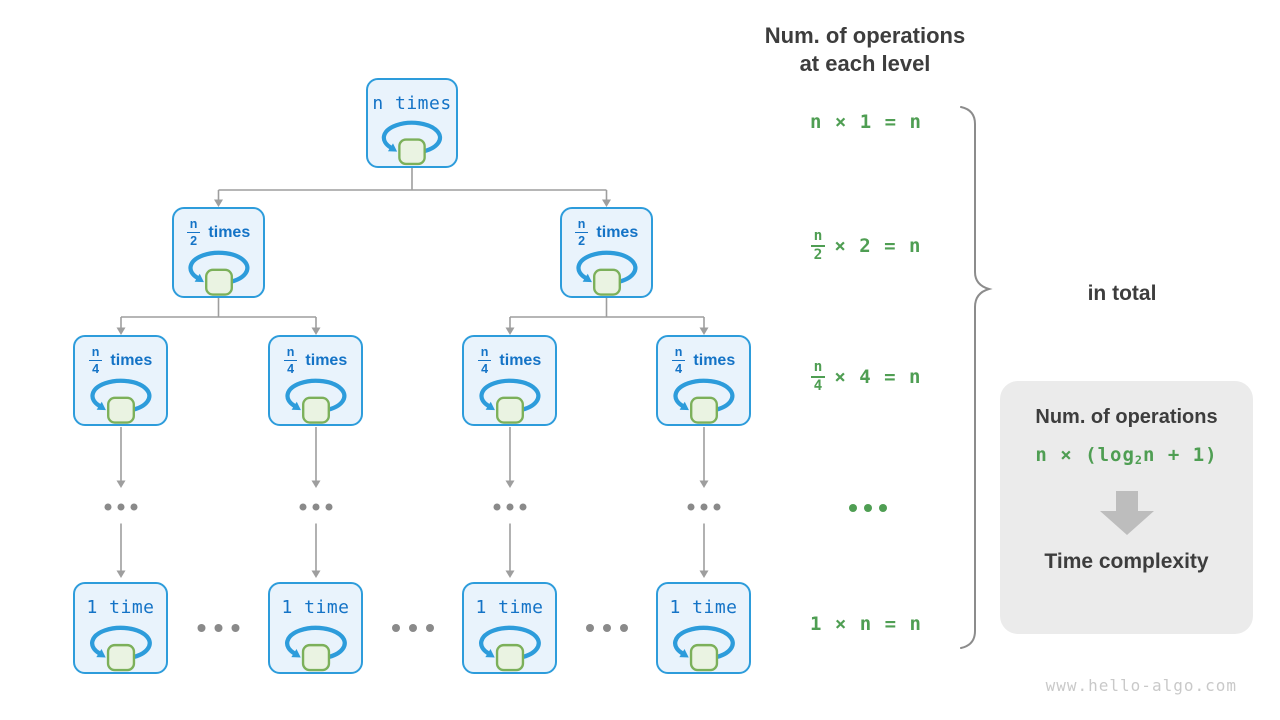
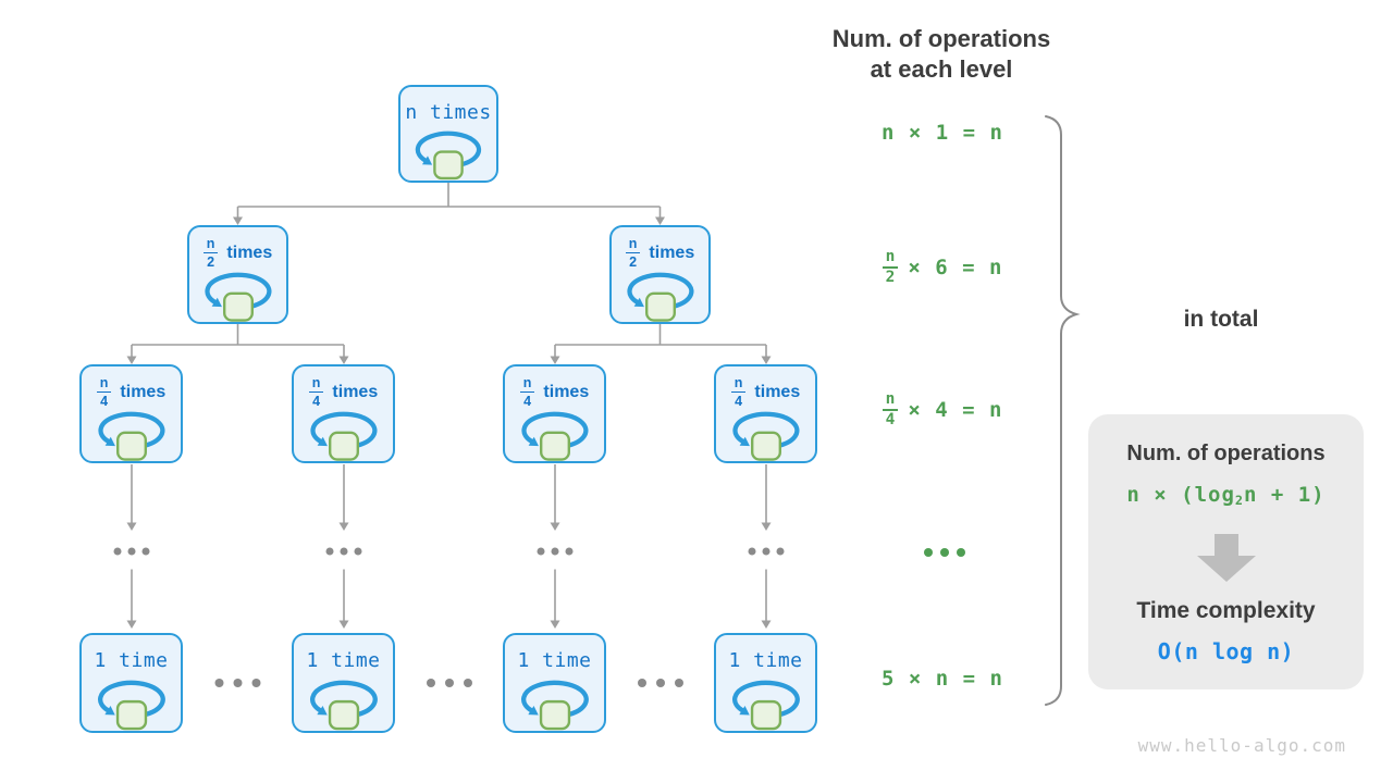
  n times
  n
  2
  times
  n
  2
  times
  n
  4
  times
  n
  4
  times
  n
  4
  times
  n
  4
  times
  1 time
  1 time
  1 time
  1 time
  Num. of operations
  at each level
  n × 1 = n
  n
  2
- × 2 = n
+ × 6 = n
  n
  4
  × 4 = n
- 1 × n = n
+ 5 × n = n
  in total
  Num. of operations
  n × (log2n + 1)
  Time complexity
+ O(n log n)
  www.hello-algo.com
